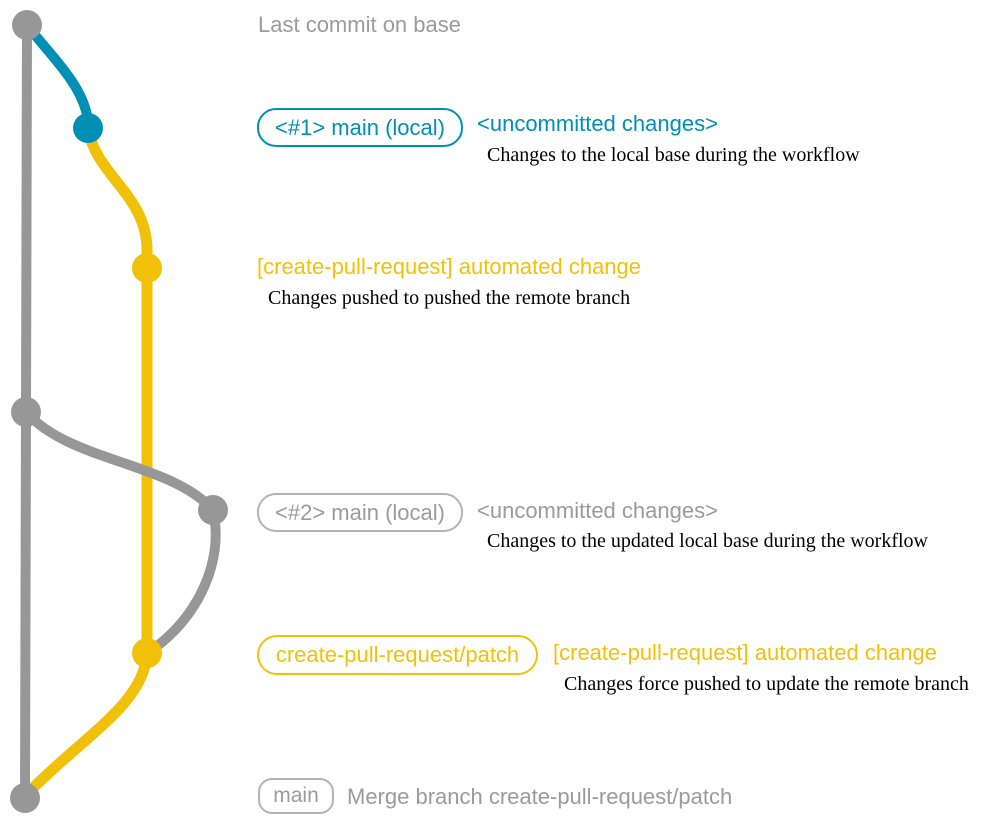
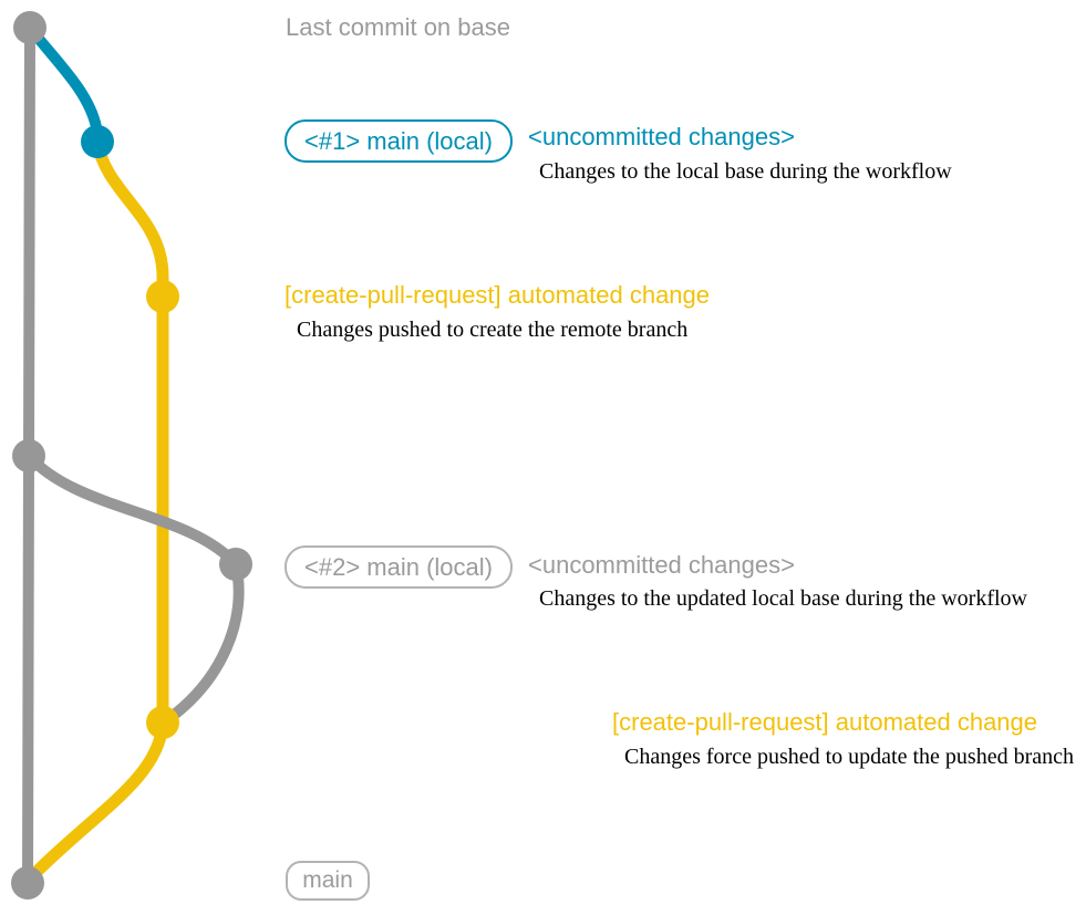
  Last commit on base
  <#1> main (local)
  <uncommitted changes>
  Changes to the local base during the workflow
  [create-pull-request] automated change
- Changes pushed to pushed the remote branch
+ Changes pushed to create the remote branch
  <#2> main (local)
  <uncommitted changes>
  Changes to the updated local base during the workflow
- create-pull-request/patch
  [create-pull-request] automated change
- Changes force pushed to update the remote branch
+ Changes force pushed to update the pushed branch
  main
- Merge branch create-pull-request/patch
